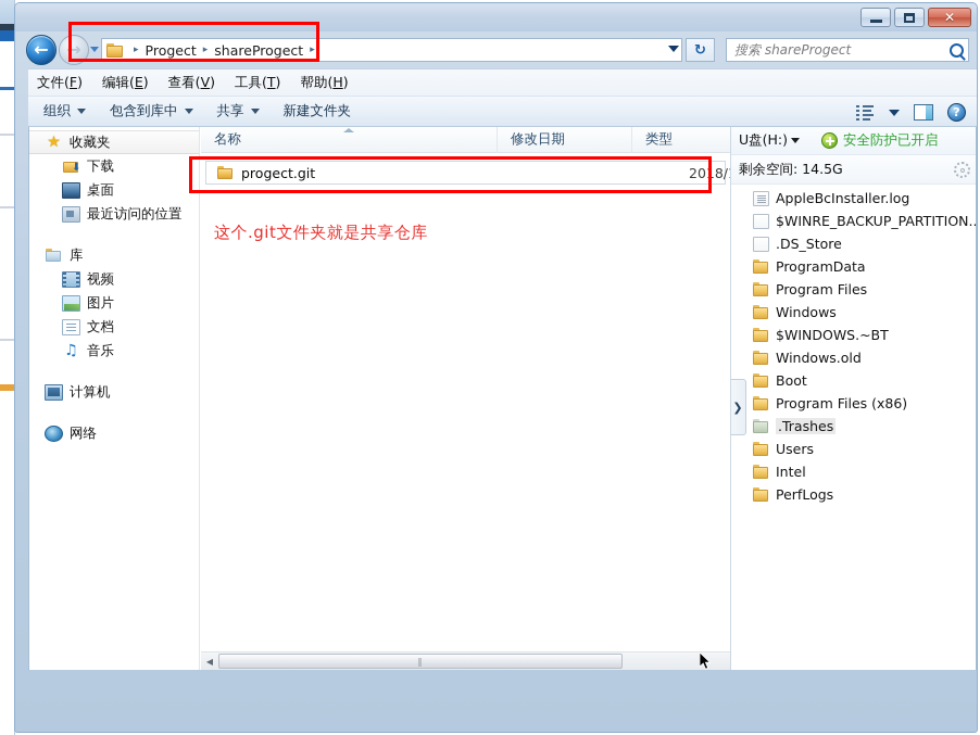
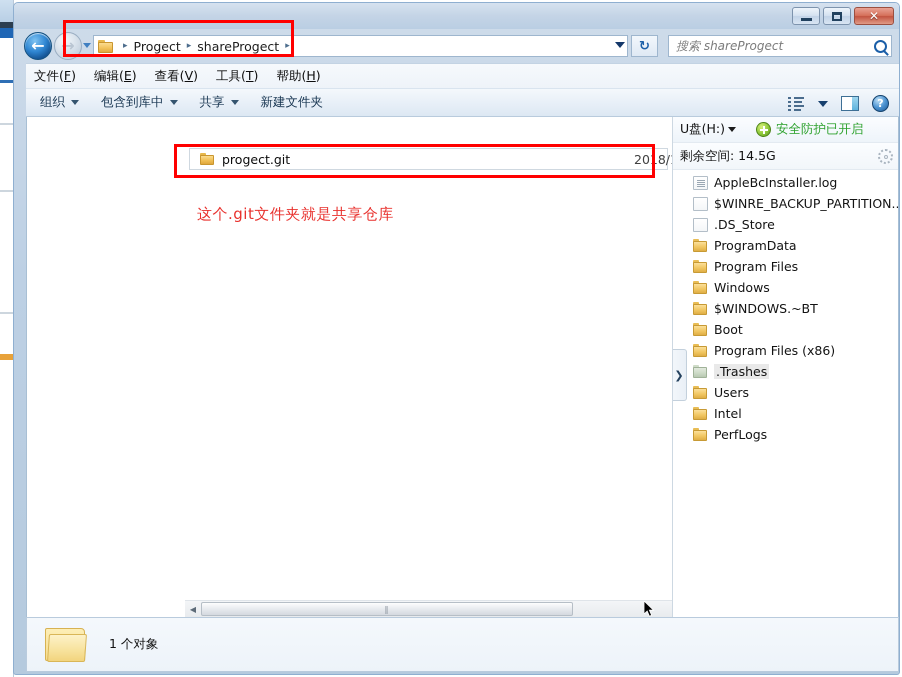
  ✕
  ←
  →
  ▸
  Progect
  ▸
  shareProgect
  ▸
  ↻
  搜索 shareProgect
  文件(F)
  编辑(E)
  查看(V)
  工具(T)
  帮助(H)
  组织
  包含到库中
  共享
  新建文件夹
  ?
- ★
- 收藏夹
- ⬇
- 下载
- 桌面
- 最近访问的位置
- 库
- 视频
- 图片
- 文档
- ♫
- 音乐
- 计算机
- 网络
- 名称
- 修改日期
- 类型
  progect.git
  这个.git文件夹就是共享仓库
  ◀
  ‖
  ❯
  U盘(H:)
  安全防护已开启
  剩余空间: 14.5G
  AppleBcInstaller.log
  $WINRE_BACKUP_PARTITION..
  .DS_Store
  ProgramData
  Program Files
  Windows
  $WINDOWS.~BT
- Windows.old
  Boot
  Program Files (x86)
  .Trashes
  Users
  Intel
  PerfLogs
+ 1 个对象
